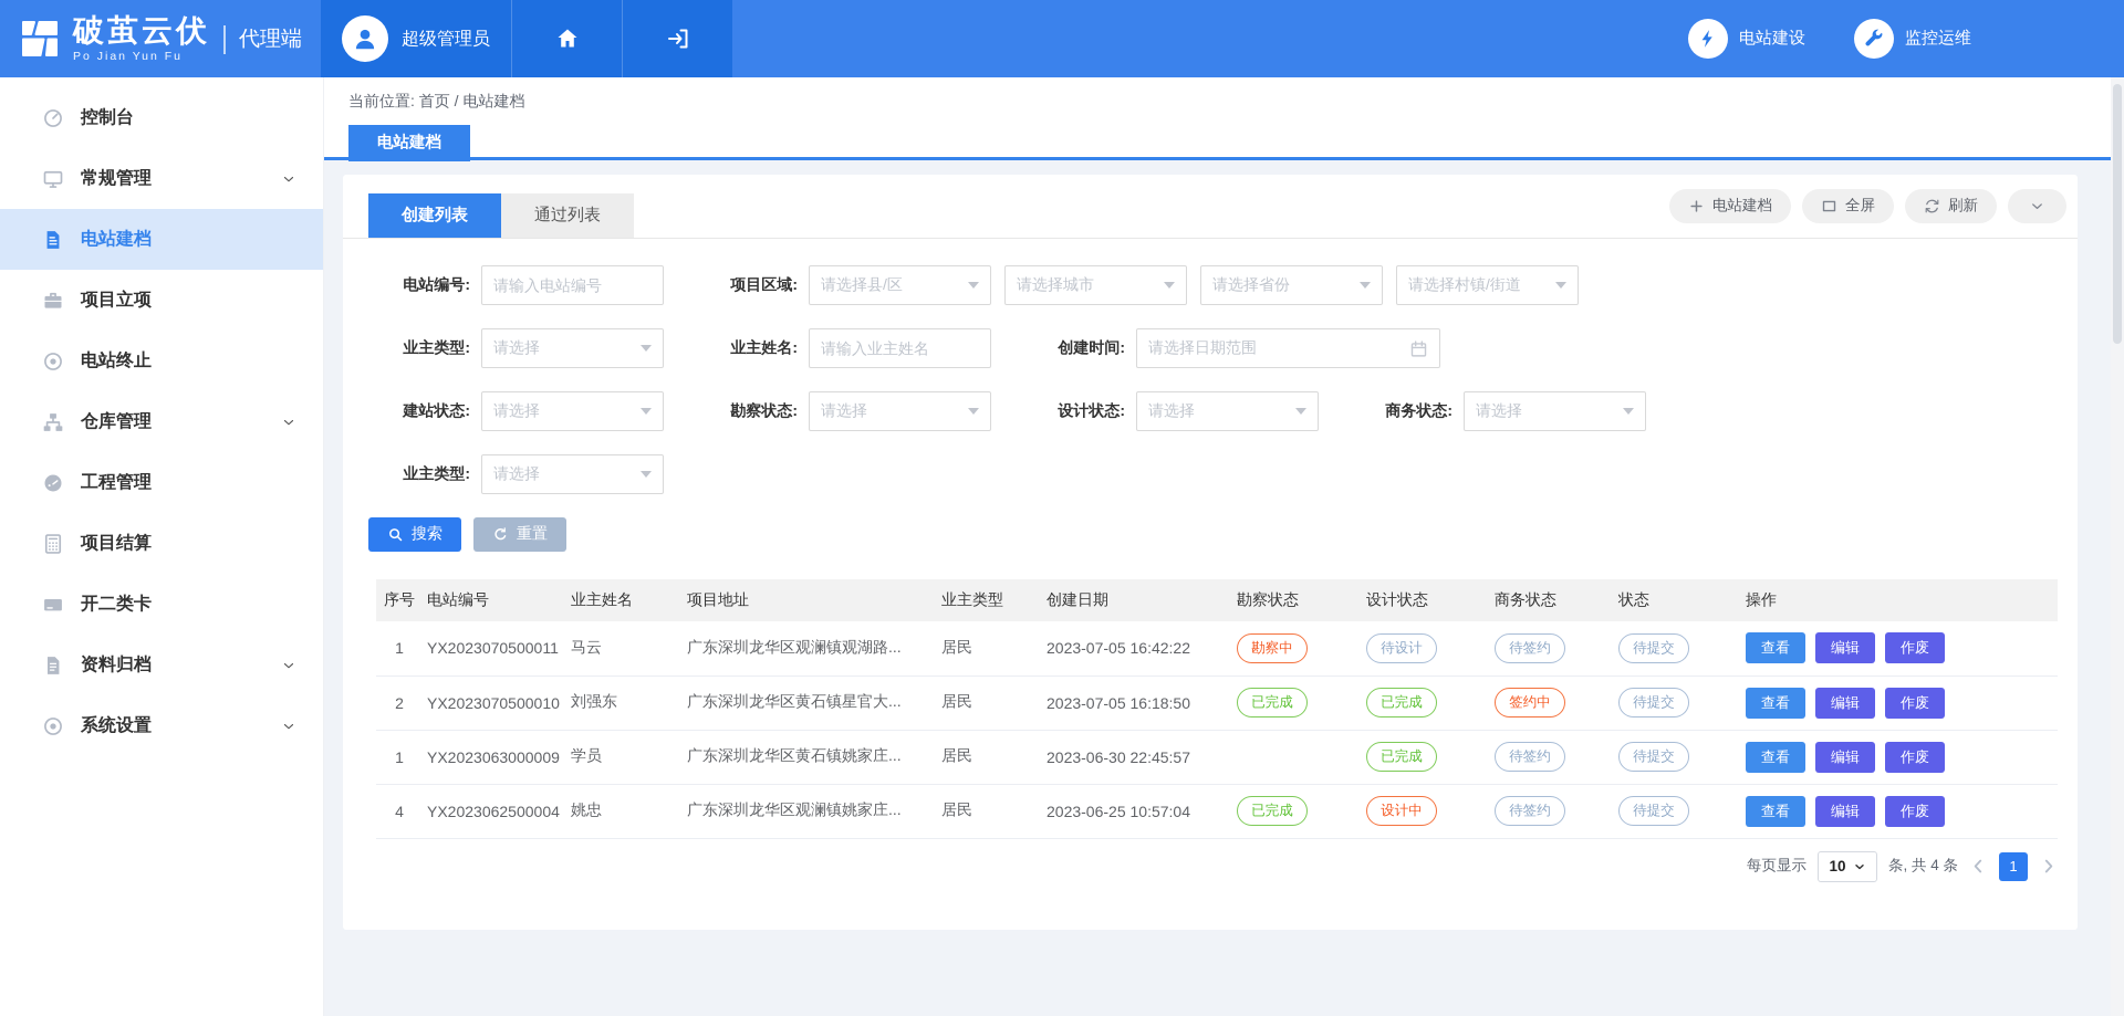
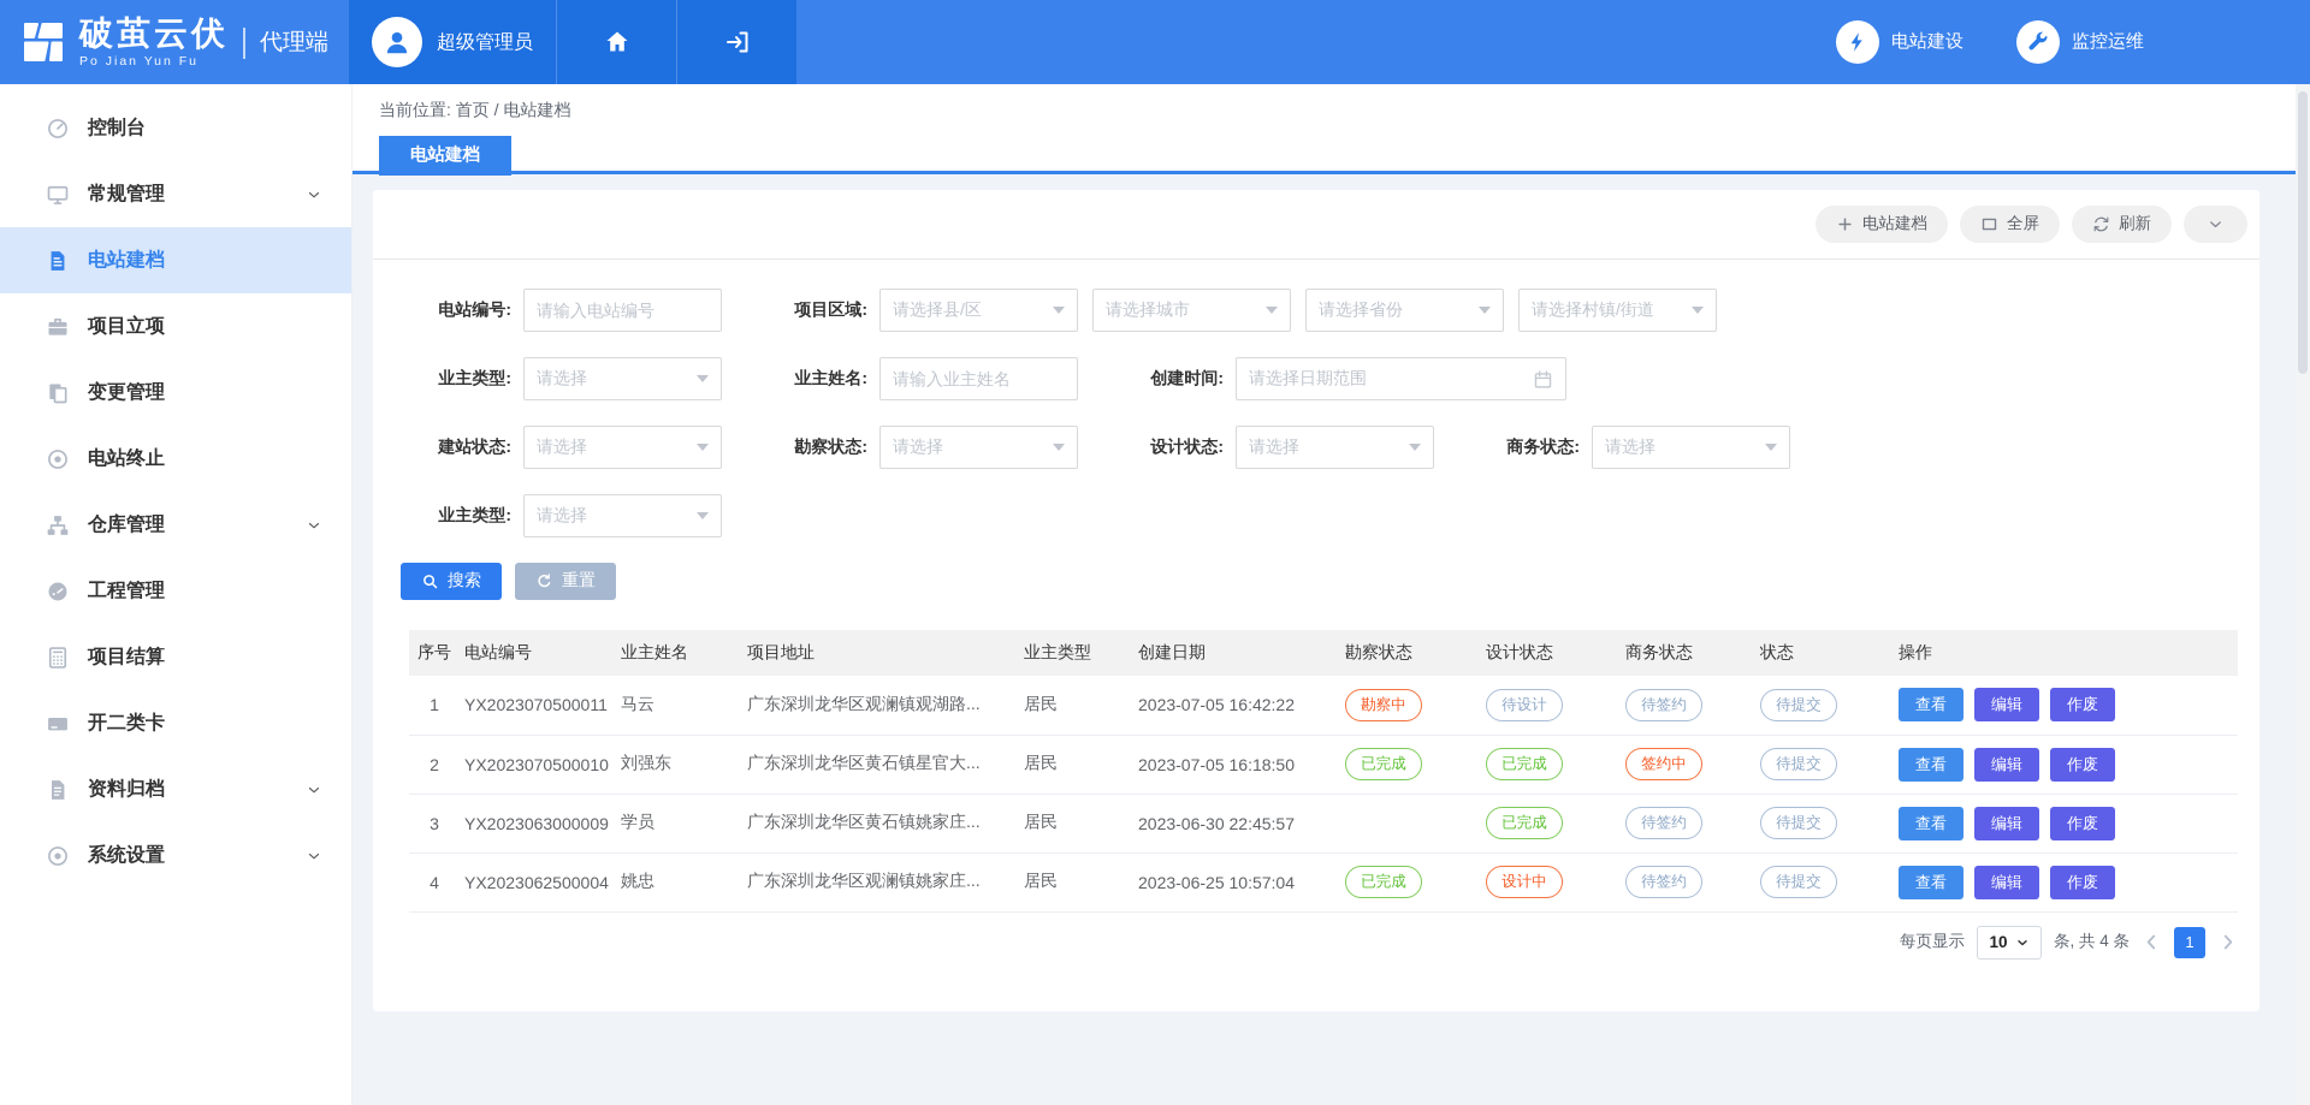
  破茧云伏
  Po Jian Yun Fu
  代理端
  超级管理员
  电站建设
  监控运维
  控制台
  常规管理
  电站建档
  项目立项
+ 变更管理
  电站终止
  仓库管理
  工程管理
  项目结算
  开二类卡
  资料归档
  系统设置
  当前位置: 首页 / 电站建档
  电站建档
- 创建列表
- 通过列表
  电站建档
  全屏
  刷新
  电站编号:
  请输入电站编号
  项目区域:
  请选择县/区
  请选择城市
  请选择省份
  请选择村镇/街道
  业主类型:
  请选择
  业主姓名:
  请输入业主姓名
  创建时间:
  请选择日期范围
  建站状态:
  请选择
  勘察状态:
  请选择
  设计状态:
  请选择
  商务状态:
  请选择
  业主类型:
  请选择
  搜索
  重置
  序号	电站编号	业主姓名	项目地址	业主类型	创建日期	勘察状态	设计状态	商务状态	状态	操作
  1	YX2023070500011	马云	广东深圳龙华区观澜镇观湖路...	居民	2023-07-05 16:42:22	勘察中	待设计	待签约	待提交	查看 编辑 作废
  2	YX2023070500010	刘强东	广东深圳龙华区黄石镇星官大...	居民	2023-07-05 16:18:50	已完成	已完成	签约中	待提交	查看 编辑 作废
- 1	YX2023063000009	学员	广东深圳龙华区黄石镇姚家庄...	居民	2023-06-30 22:45:57		已完成	待签约	待提交	查看 编辑 作废
+ 3	YX2023063000009	学员	广东深圳龙华区黄石镇姚家庄...	居民	2023-06-30 22:45:57		已完成	待签约	待提交	查看 编辑 作废
  4	YX2023062500004	姚忠	广东深圳龙华区观澜镇姚家庄...	居民	2023-06-25 10:57:04	已完成	设计中	待签约	待提交	查看 编辑 作废
  每页显示
  10
  条, 共 4 条
  1
